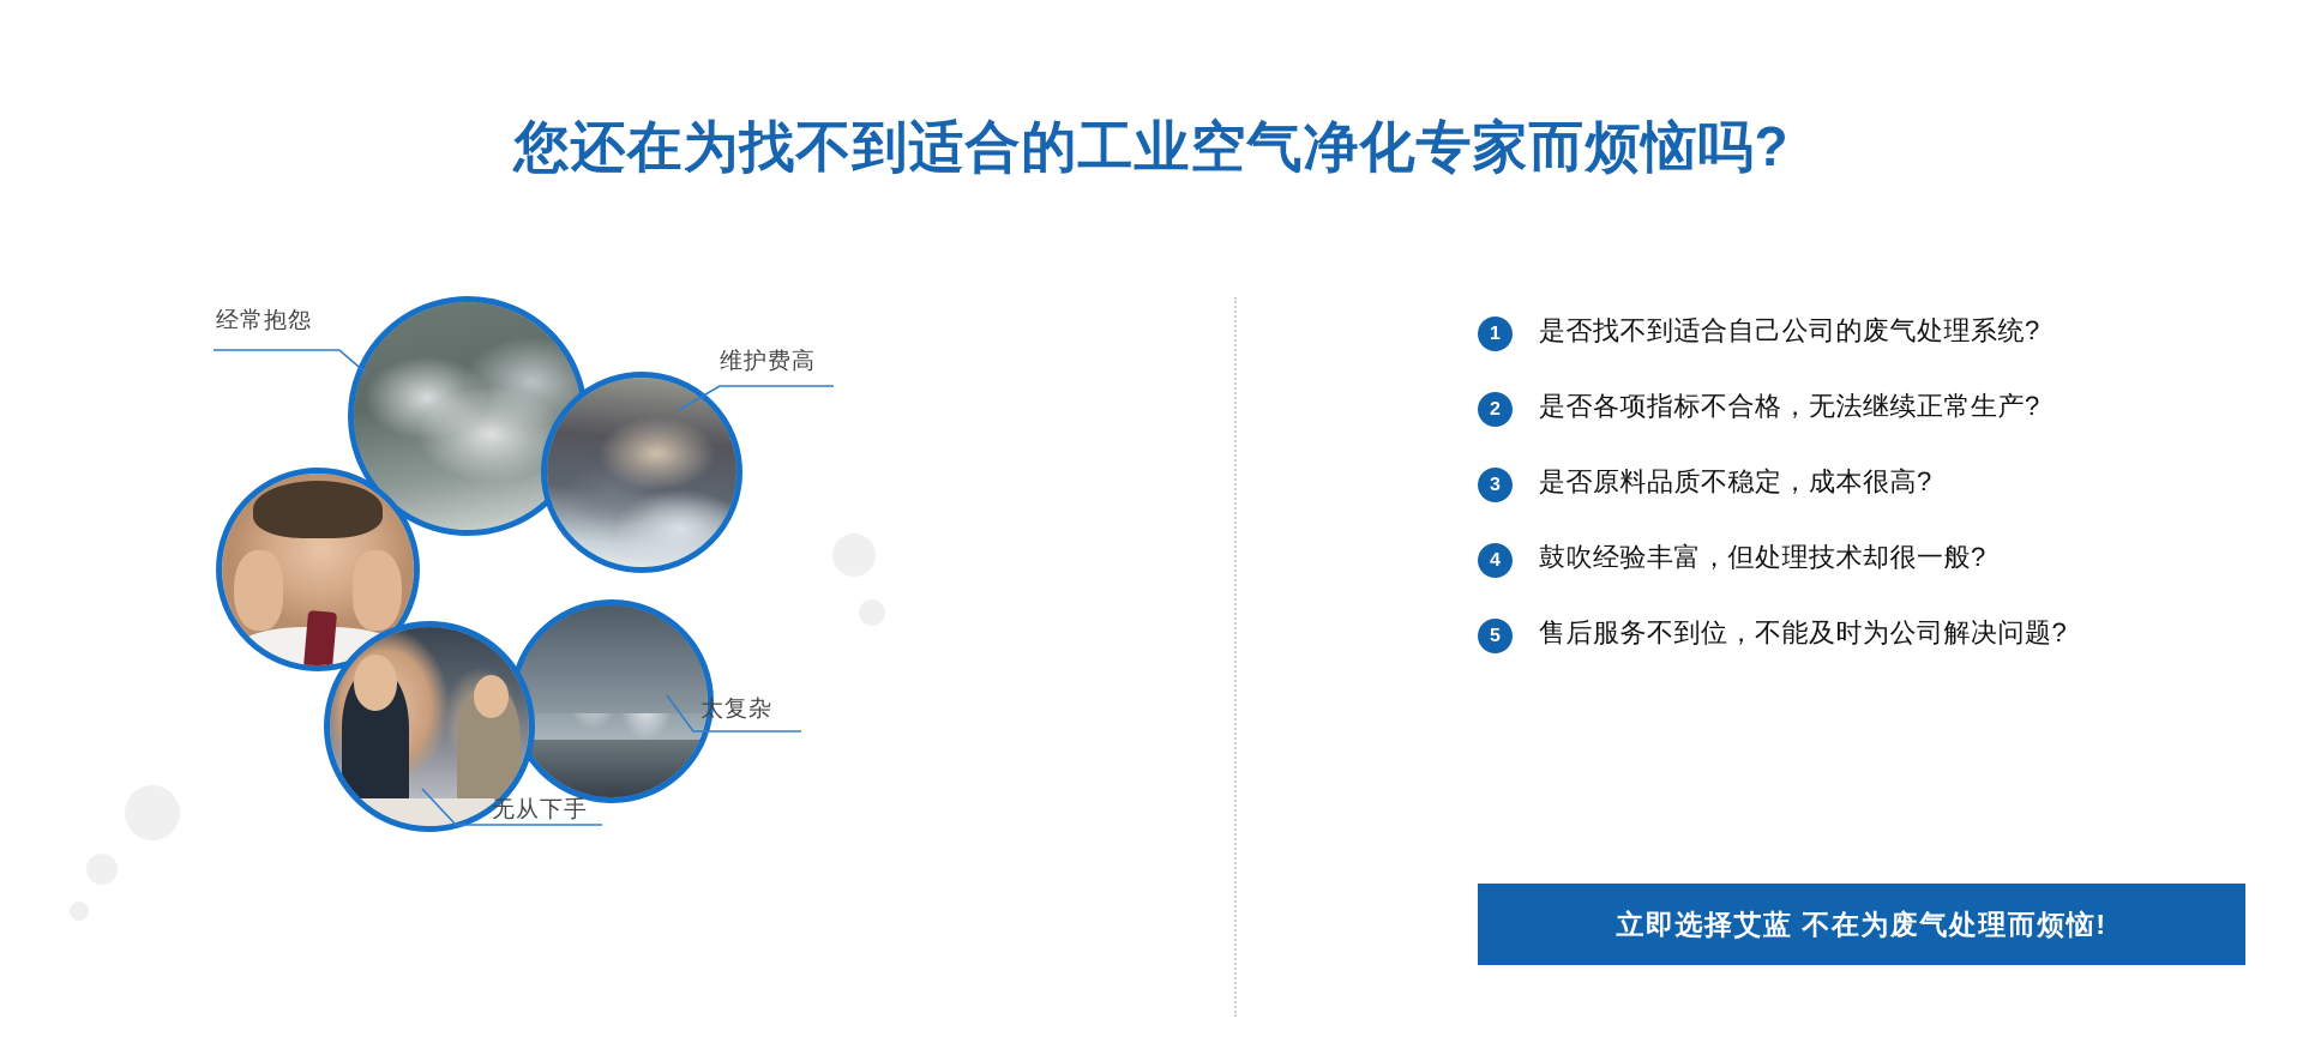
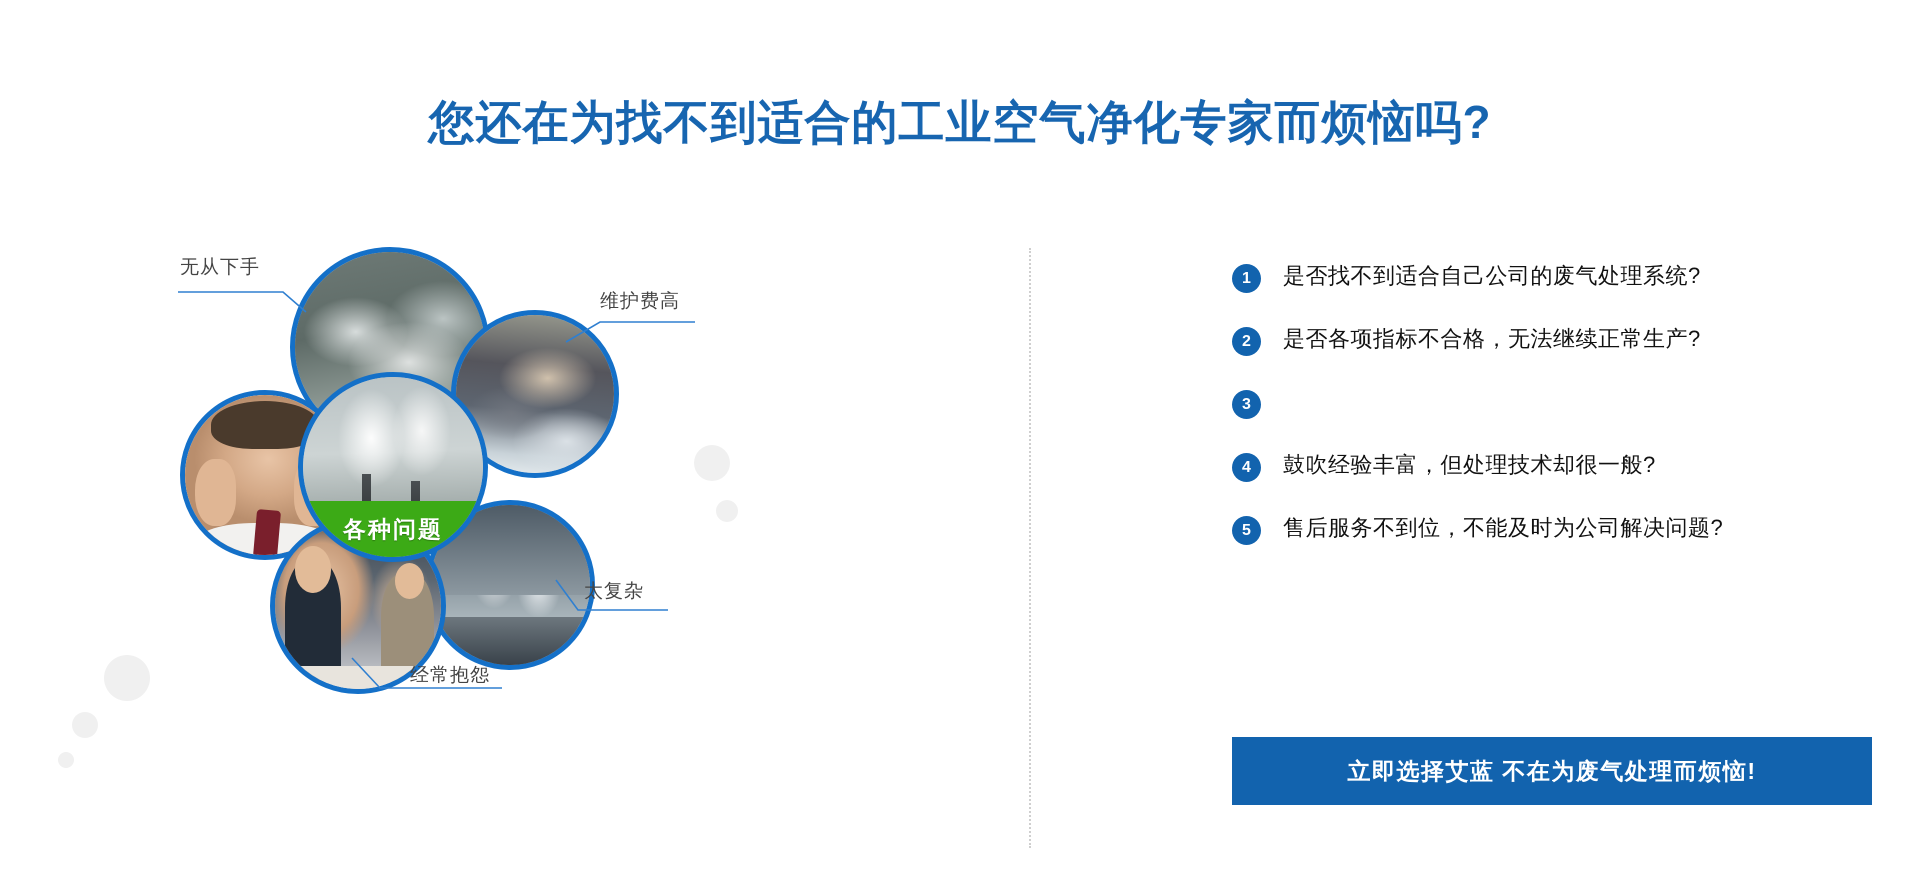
  您还在为找不到适合的工业空气净化专家而烦恼吗?
+ 各种问题
- 经常抱怨
+ 无从下手
  维护费高
  太复杂
- 无从下手
+ 经常抱怨
  1
  是否找不到适合自己公司的废气处理系统?
  2
  是否各项指标不合格，无法继续正常生产?
  3
- 是否原料品质不稳定，成本很高?
  4
  鼓吹经验丰富，但处理技术却很一般?
  5
  售后服务不到位，不能及时为公司解决问题?
  立即选择艾蓝 不在为废气处理而烦恼!
